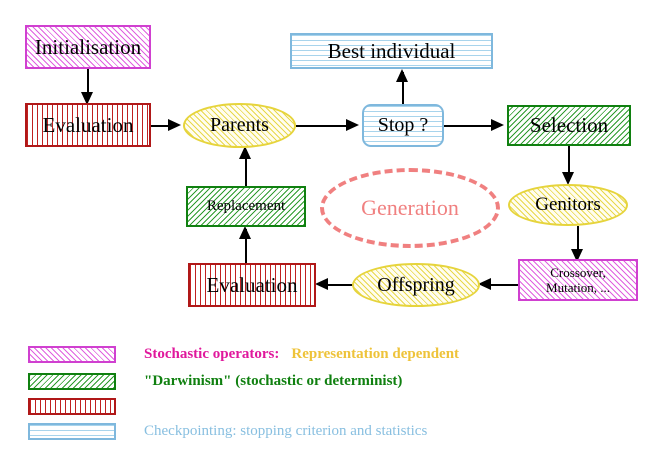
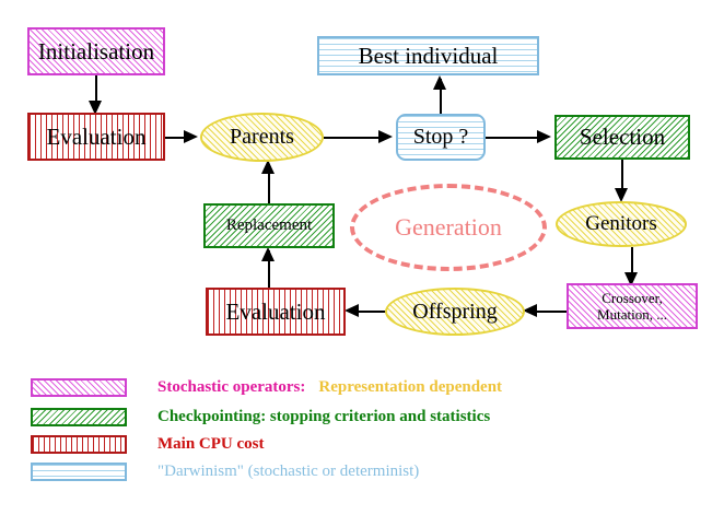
  Initialisation
  Evaluation
  Parents
  Best individual
  Stop ?
  Selection
  Replacement
  Generation
  Genitors
  Evaluation
  Offspring
  Crossover,
  Mutation, ...
  Stochastic operators:
  Representation dependent
- "Darwinism" (stochastic or determinist)
+ Checkpointing: stopping criterion and statistics
+ Main CPU cost
- Checkpointing: stopping criterion and statistics
+ "Darwinism" (stochastic or determinist)
